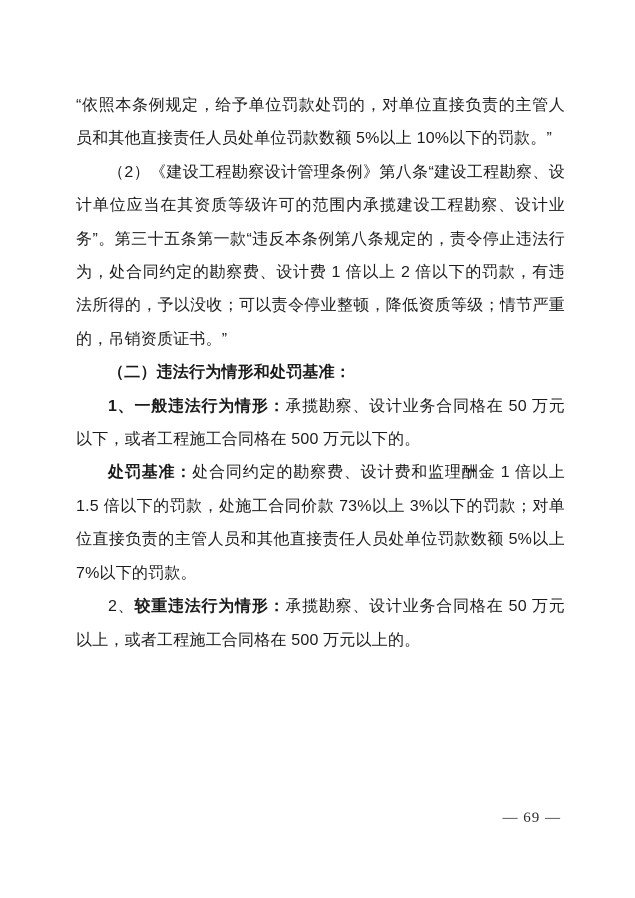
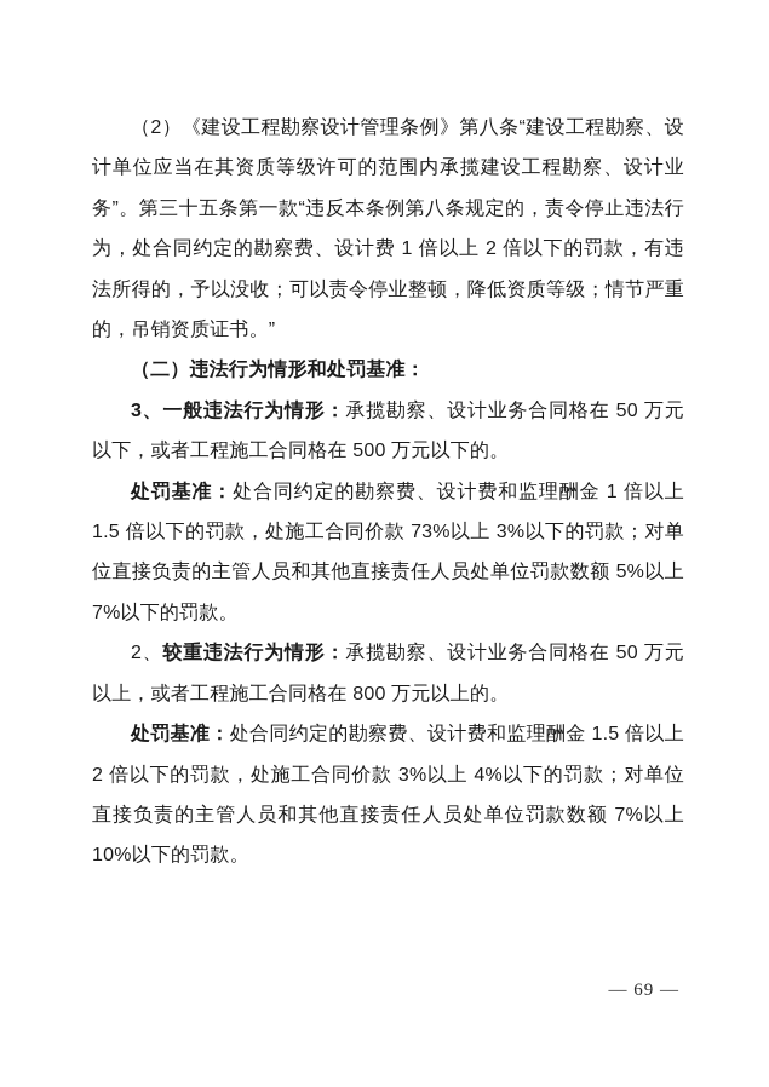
- “依照本条例规定，给予单位罚款处罚的，对单位直接负责的主管人员和其他直接责任人员处单位罚款数额 5%以上 10%以下的罚款。”
  （2）《建设工程勘察设计管理条例》第八条“建设工程勘察、设计单位应当在其资质等级许可的范围内承揽建设工程勘察、设计业务”。第三十五条第一款“违反本条例第八条规定的，责令停止违法行为，处合同约定的勘察费、设计费 1 倍以上 2 倍以下的罚款，有违法所得的，予以没收；可以责令停业整顿，降低资质等级；情节严重的，吊销资质证书。”
  （二）违法行为情形和处罚基准：
- 1、一般违法行为情形：承揽勘察、设计业务合同格在 50 万元以下，或者工程施工合同格在 500 万元以下的。
+ 3、一般违法行为情形：承揽勘察、设计业务合同格在 50 万元以下，或者工程施工合同格在 500 万元以下的。
  处罚基准：处合同约定的勘察费、设计费和监理酬金 1 倍以上 1.5 倍以下的罚款，处施工合同价款 73%以上 3%以下的罚款；对单位直接负责的主管人员和其他直接责任人员处单位罚款数额 5%以上 7%以下的罚款。
- 2、较重违法行为情形：承揽勘察、设计业务合同格在 50 万元以上，或者工程施工合同格在 500 万元以上的。
+ 2、较重违法行为情形：承揽勘察、设计业务合同格在 50 万元以上，或者工程施工合同格在 800 万元以上的。
+ 处罚基准：处合同约定的勘察费、设计费和监理酬金 1.5 倍以上 2 倍以下的罚款，处施工合同价款 3%以上 4%以下的罚款；对单位直接负责的主管人员和其他直接责任人员处单位罚款数额 7%以上 10%以下的罚款。
  — 69 —
